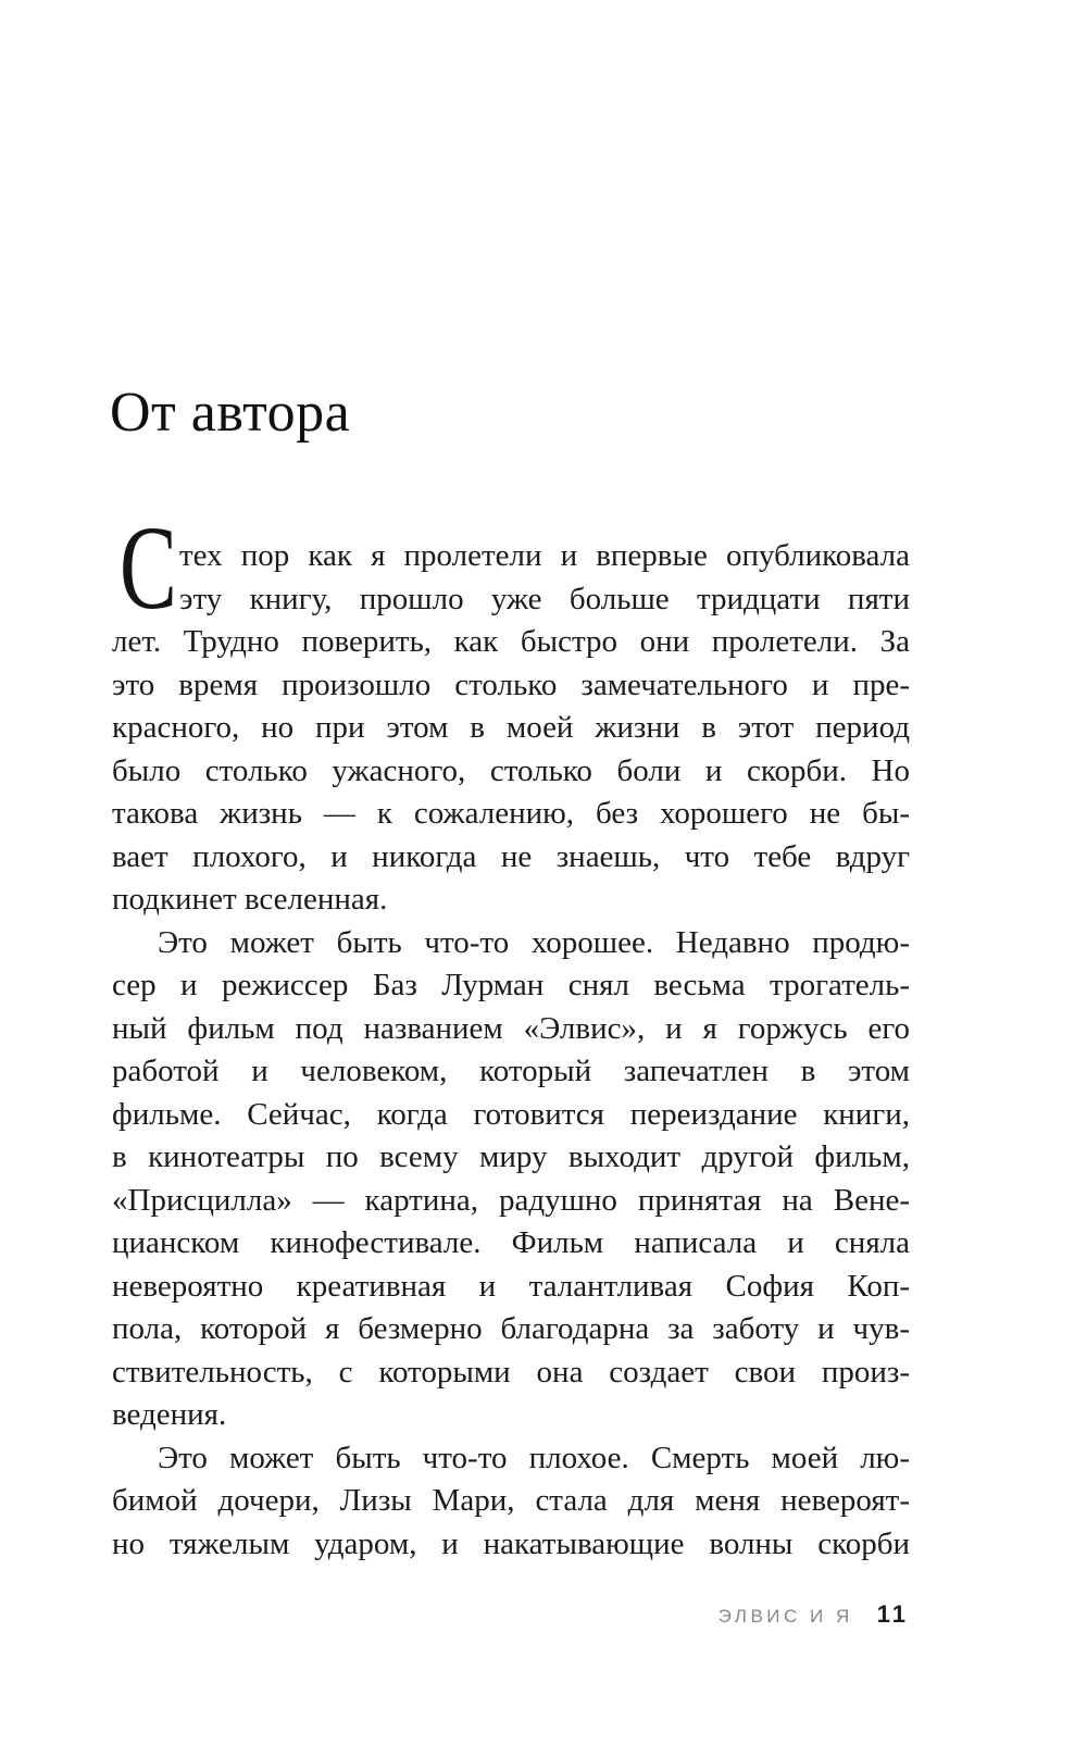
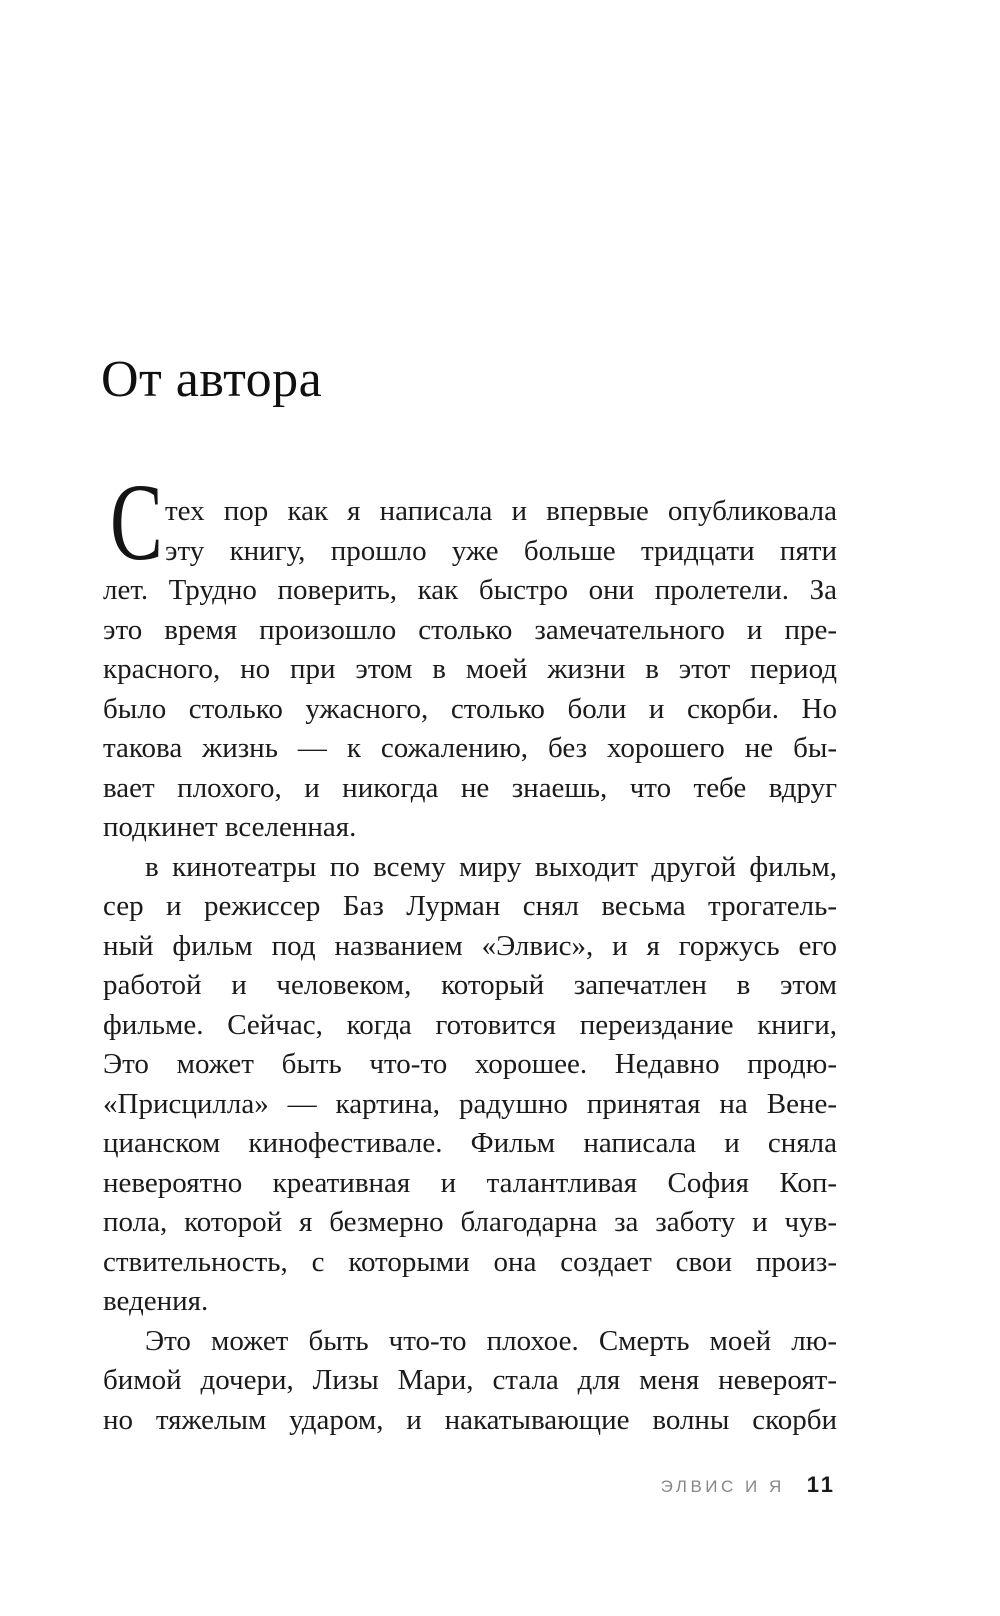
  От автора
  С
- тех пор как я пролетели и впервые опубликовала
+ тех пор как я написала и впервые опубликовала
  эту книгу, прошло уже больше тридцати пяти
  лет. Трудно поверить, как быстро они пролетели. За
  это время произошло столько замечательного и пре-
  красного, но при этом в моей жизни в этот период
  было столько ужасного, столько боли и скорби. Но
  такова жизнь — к сожалению, без хорошего не бы-
  вает плохого, и никогда не знаешь, что тебе вдруг
  подкинет вселенная.
- Это может быть что-то хорошее. Недавно продю-
+ в кинотеатры по всему миру выходит другой фильм,
  сер и режиссер Баз Лурман снял весьма трогатель-
  ный фильм под названием «Элвис», и я горжусь его
  работой и человеком, который запечатлен в этом
  фильме. Сейчас, когда готовится переиздание книги,
- в кинотеатры по всему миру выходит другой фильм,
+ Это может быть что-то хорошее. Недавно продю-
  «Присцилла» — картина, радушно принятая на Вене-
  цианском кинофестивале. Фильм написала и сняла
  невероятно креативная и талантливая София Коп-
  пола, которой я безмерно благодарна за заботу и чув-
  ствительность, с которыми она создает свои произ-
  ведения.
  Это может быть что-то плохое. Смерть моей лю-
  бимой дочери, Лизы Мари, стала для меня невероят-
  но тяжелым ударом, и накатывающие волны скорби
  ЭЛВИС И Я
  11
